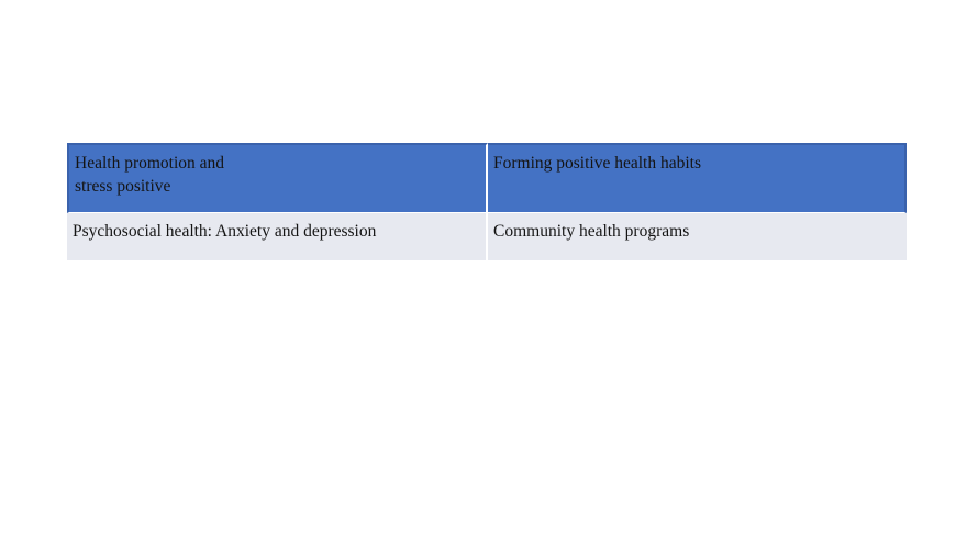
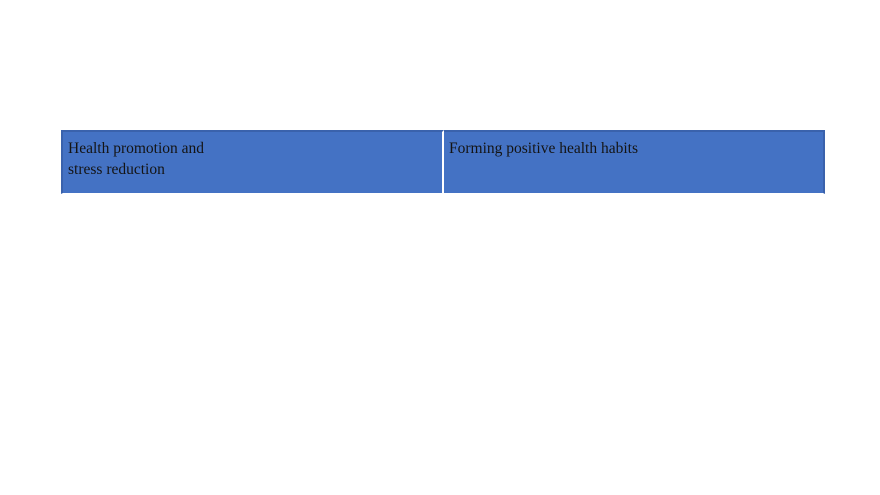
- Health promotion and stress positive	Forming positive health habits
+ Health promotion and stress reduction	Forming positive health habits
- Psychosocial health: Anxiety and depression	Community health programs
